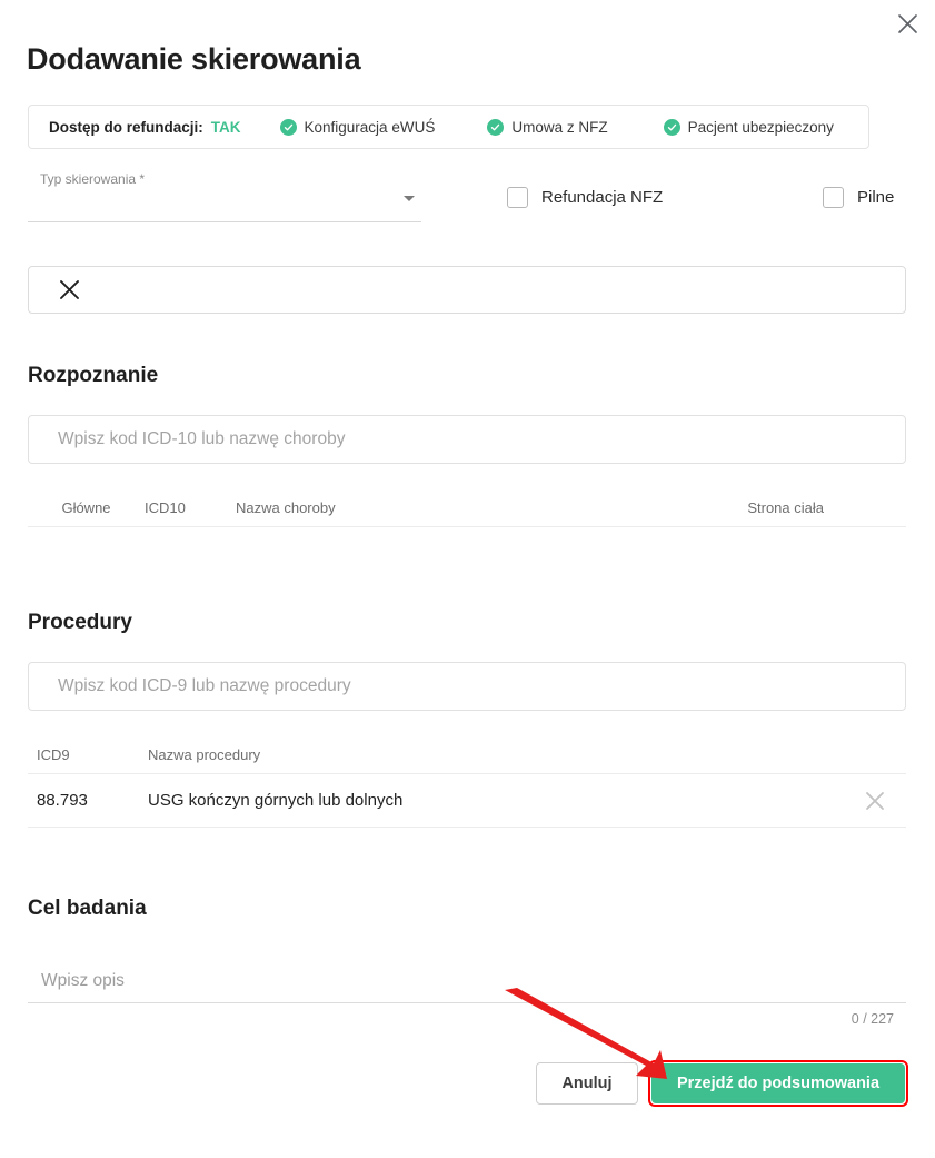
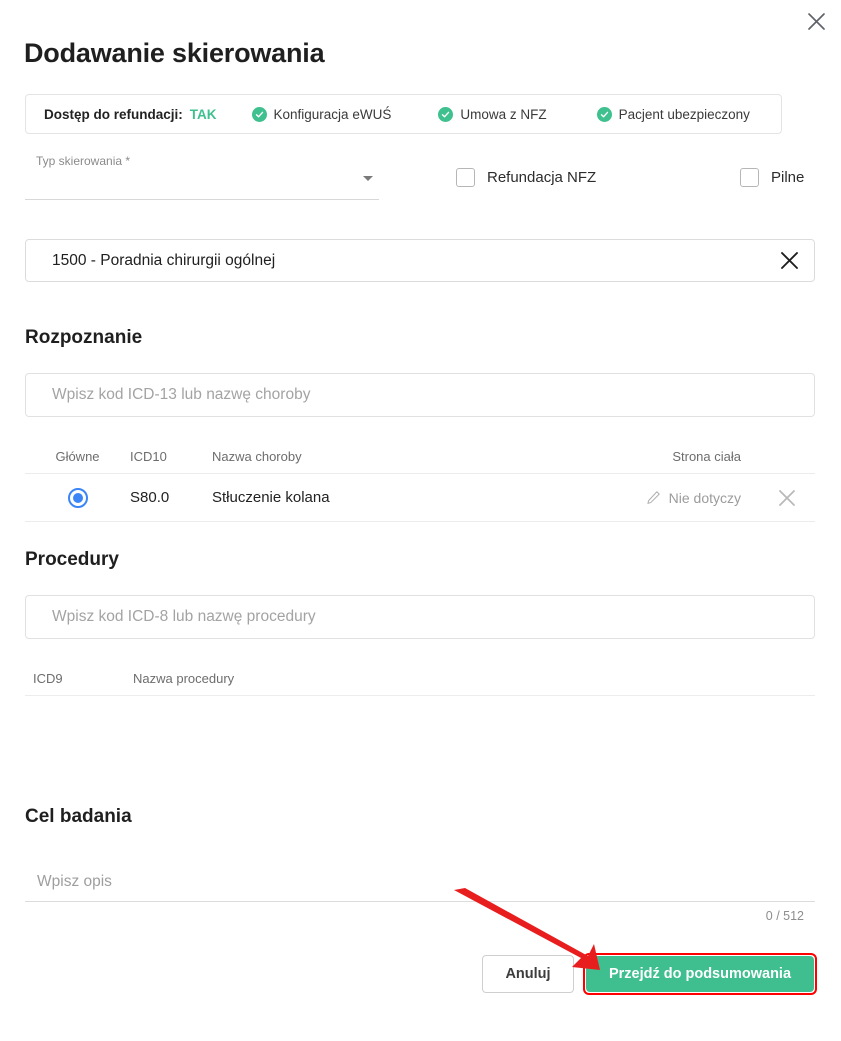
  Dodawanie skierowania
  Dostęp do refundacji:
  TAK
  Konfiguracja eWUŚ
  Umowa z NFZ
  Pacjent ubezpieczony
  Typ skierowania *
  Refundacja NFZ
  Pilne
+ 1500 - Poradnia chirurgii ogólnej
  Rozpoznanie
- Wpisz kod ICD-10 lub nazwę choroby
+ Wpisz kod ICD-13 lub nazwę choroby
  Główne
  ICD10
  Nazwa choroby
  Strona ciała
+ S80.0
+ Stłuczenie kolana
+ Nie dotyczy
  Procedury
- Wpisz kod ICD-9 lub nazwę procedury
+ Wpisz kod ICD-8 lub nazwę procedury
  ICD9
  Nazwa procedury
- 88.793
- USG kończyn górnych lub dolnych
  Cel badania
  Wpisz opis
- 0 / 227
+ 0 / 512
  Anuluj
  Przejdź do podsumowania
